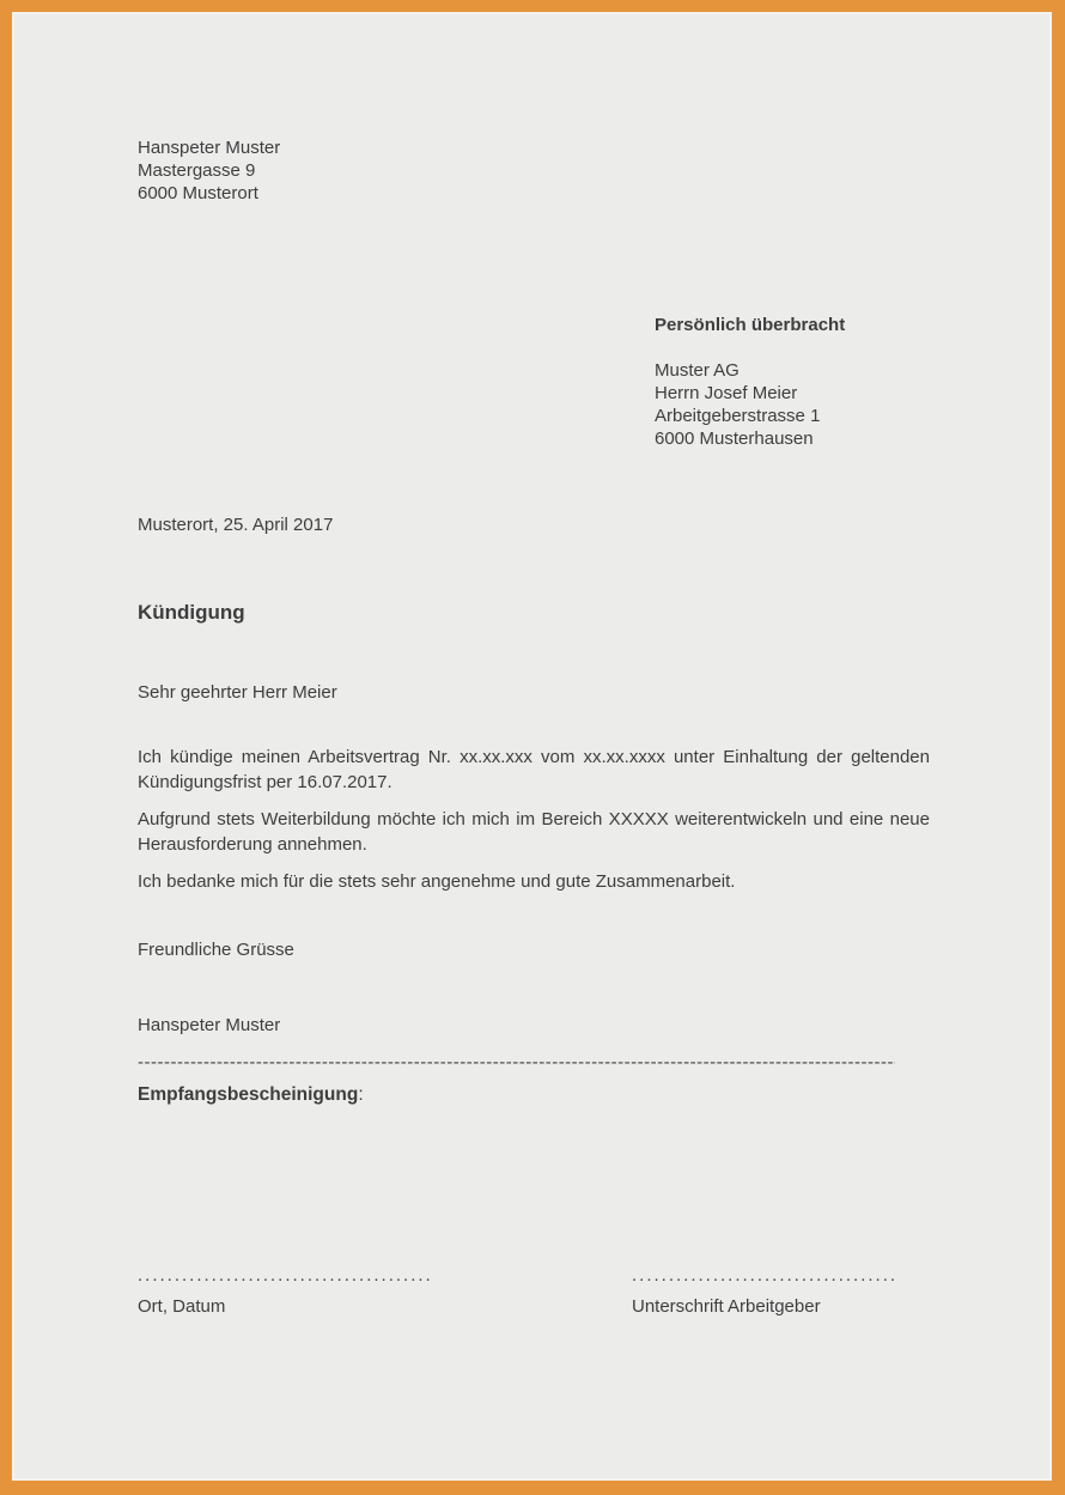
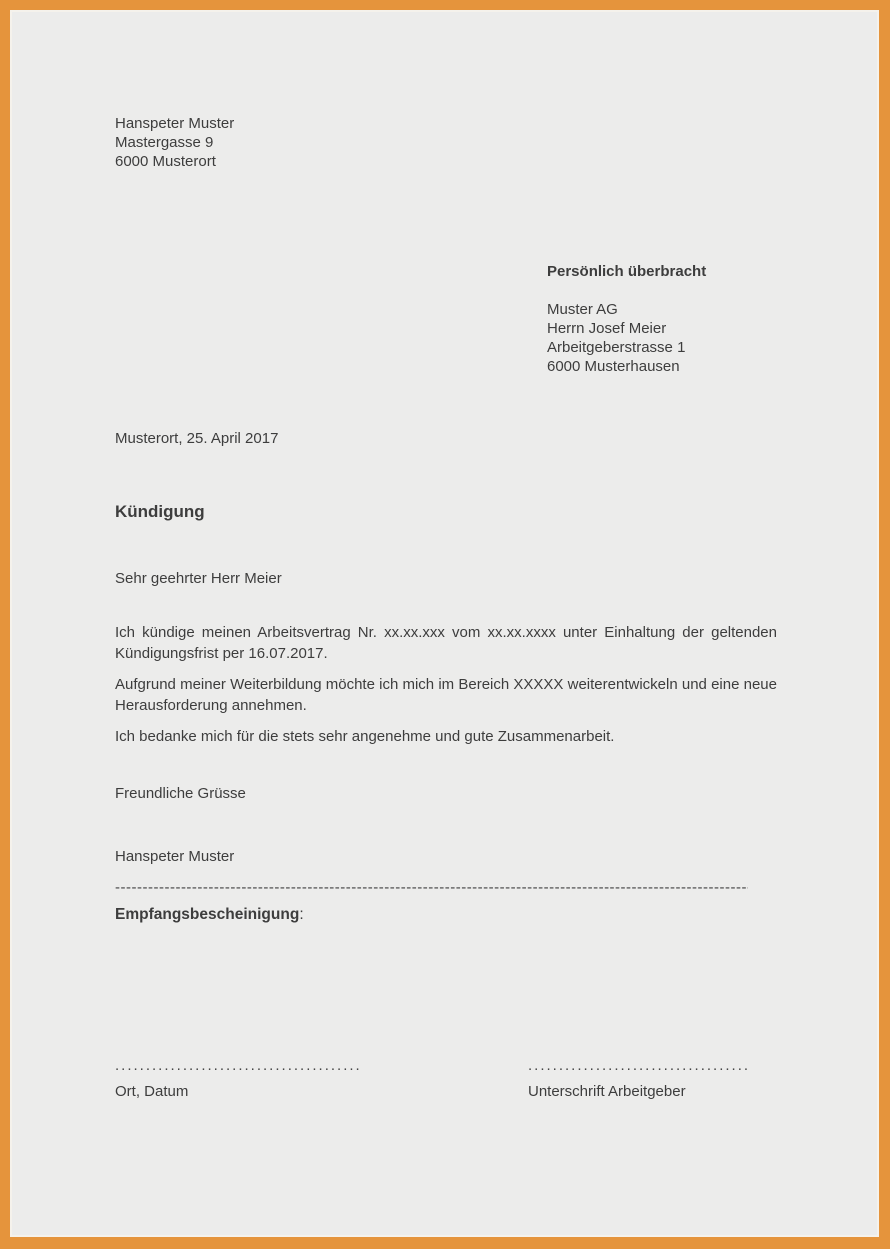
  Hanspeter Muster
  Mastergasse 9
  6000 Musterort
  Persönlich überbracht
  Muster AG
  Herrn Josef Meier
  Arbeitgeberstrasse 1
  6000 Musterhausen
  Musterort, 25. April 2017
  Kündigung
  Sehr geehrter Herr Meier
  Ich kündige meinen Arbeitsvertrag Nr. xx.xx.xxx vom xx.xx.xxxx unter Einhaltung der geltenden Kündigungsfrist per 16.07.2017.
- Aufgrund stets Weiterbildung möchte ich mich im Bereich XXXXX weiterentwickeln und eine neue Herausforderung annehmen.
+ Aufgrund meiner Weiterbildung möchte ich mich im Bereich XXXXX weiterentwickeln und eine neue Herausforderung annehmen.
  Ich bedanke mich für die stets sehr angenehme und gute Zusammenarbeit.
  Freundliche Grüsse
  Hanspeter Muster
  -------------------------------------------------------------------------------------------------------------------
  Empfangsbescheinigung:
  Ort, Datum
  Unterschrift Arbeitgeber
